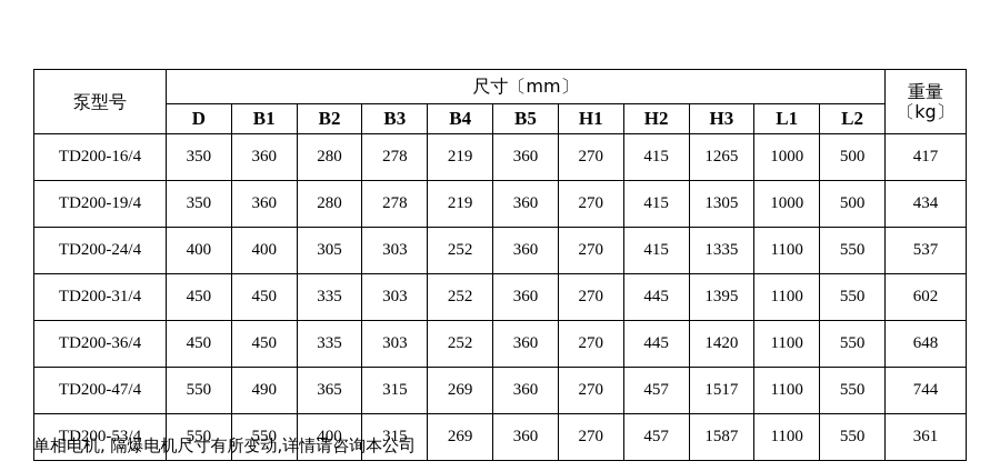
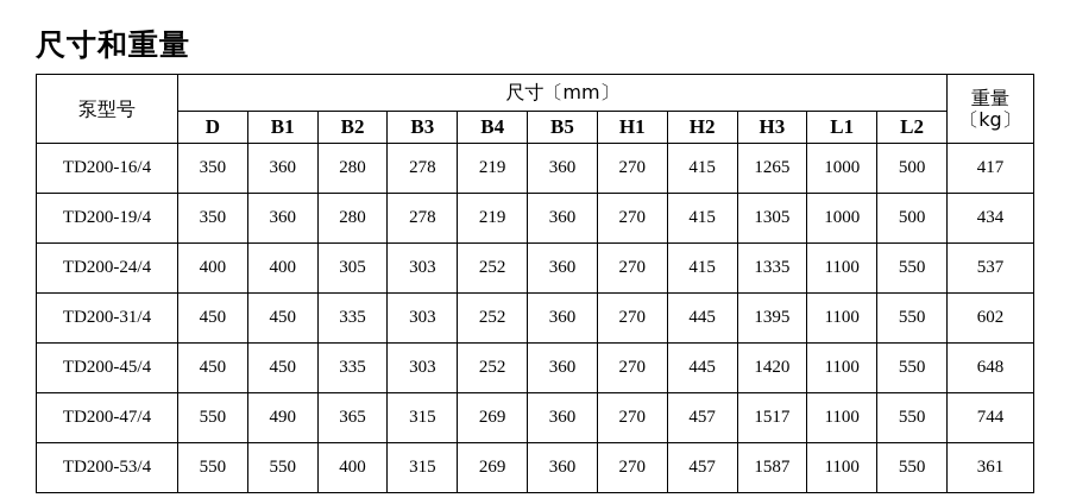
+ 尺寸和重量
  泵型号	尺寸〔mm〕	重量 〔kg〕
  D	B1	B2	B3	B4	B5	H1	H2	H3	L1	L2
  TD200-16/4	350	360	280	278	219	360	270	415	1265	1000	500	417
  TD200-19/4	350	360	280	278	219	360	270	415	1305	1000	500	434
  TD200-24/4	400	400	305	303	252	360	270	415	1335	1100	550	537
  TD200-31/4	450	450	335	303	252	360	270	445	1395	1100	550	602
- TD200-36/4	450	450	335	303	252	360	270	445	1420	1100	550	648
+ TD200-45/4	450	450	335	303	252	360	270	445	1420	1100	550	648
  TD200-47/4	550	490	365	315	269	360	270	457	1517	1100	550	744
  TD200-53/4	550	550	400	315	269	360	270	457	1587	1100	550	361
- 单相电机, 隔爆电机尺寸有所变动,详情请咨询本公司
